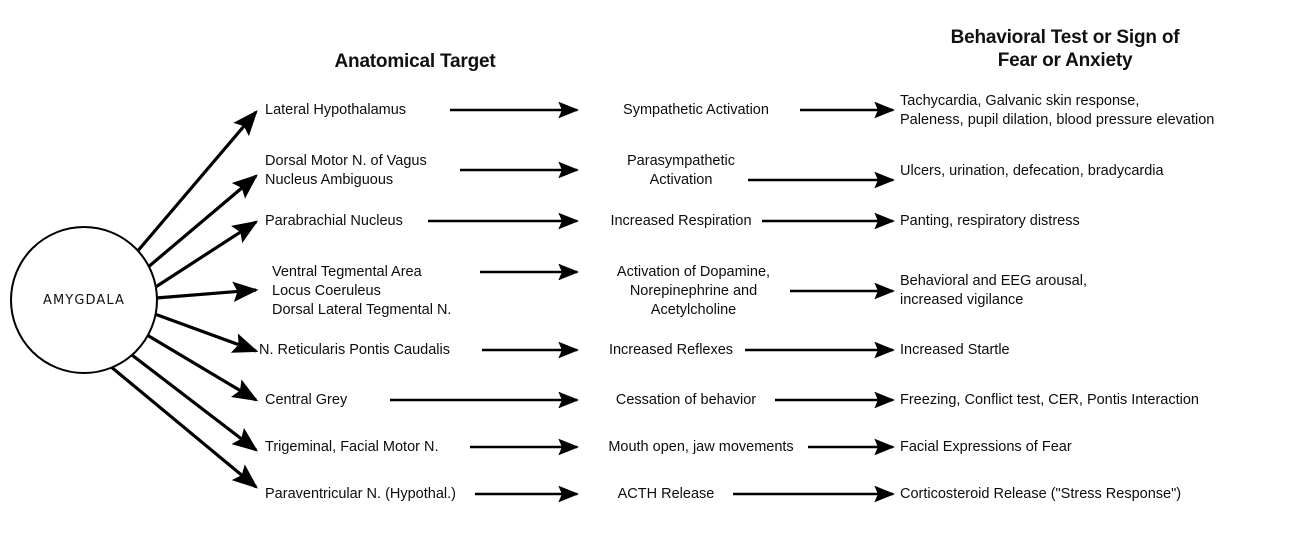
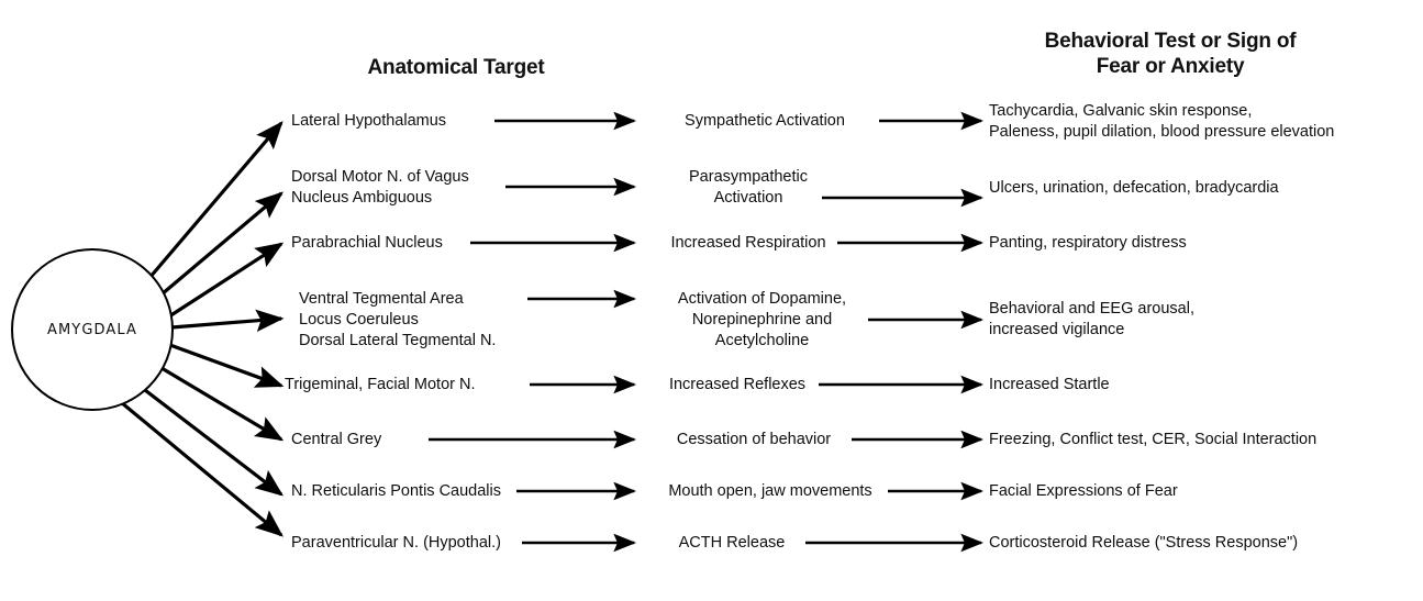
  Anatomical Target
  Behavioral Test or Sign of
  Fear or Anxiety
  AMYGDALA
  Lateral Hypothalamus
  Sympathetic Activation
  Tachycardia, Galvanic skin response,
  Paleness, pupil dilation, blood pressure elevation
  Dorsal Motor N. of Vagus
  Nucleus Ambiguous
  Parasympathetic
  Activation
  Ulcers, urination, defecation, bradycardia
  Parabrachial Nucleus
  Increased Respiration
  Panting, respiratory distress
  Ventral Tegmental Area
  Locus Coeruleus
  Dorsal Lateral Tegmental N.
  Activation of Dopamine,
  Norepinephrine and
  Acetylcholine
  Behavioral and EEG arousal,
  increased vigilance
- N. Reticularis Pontis Caudalis
+ Trigeminal, Facial Motor N.
  Increased Reflexes
  Increased Startle
  Central Grey
  Cessation of behavior
- Freezing, Conflict test, CER, Pontis Interaction
+ Freezing, Conflict test, CER, Social Interaction
- Trigeminal, Facial Motor N.
+ N. Reticularis Pontis Caudalis
  Mouth open, jaw movements
  Facial Expressions of Fear
  Paraventricular N. (Hypothal.)
  ACTH Release
  Corticosteroid Release ("Stress Response")
